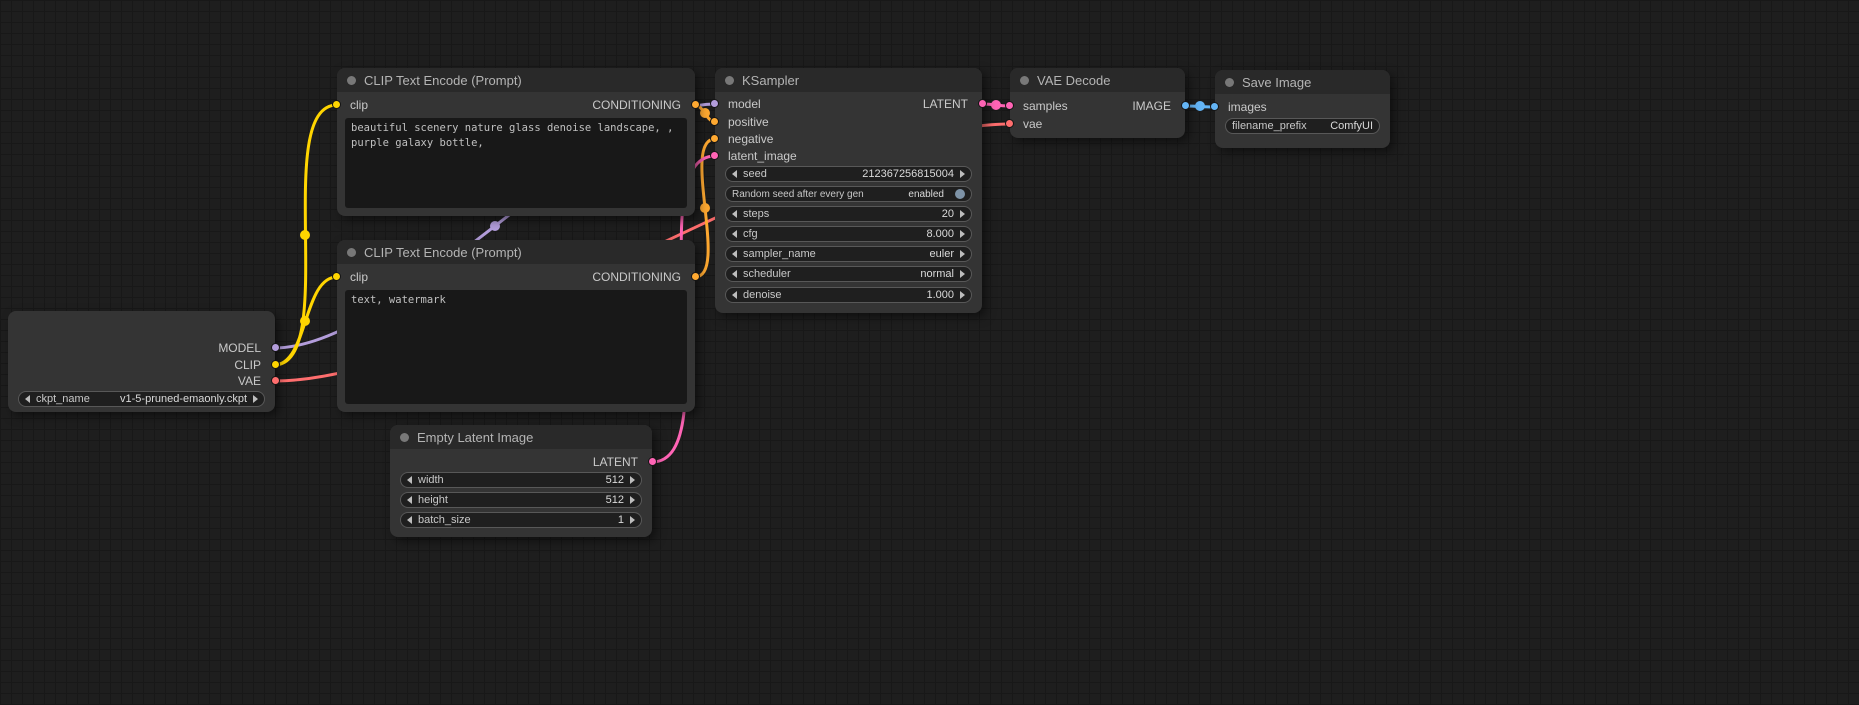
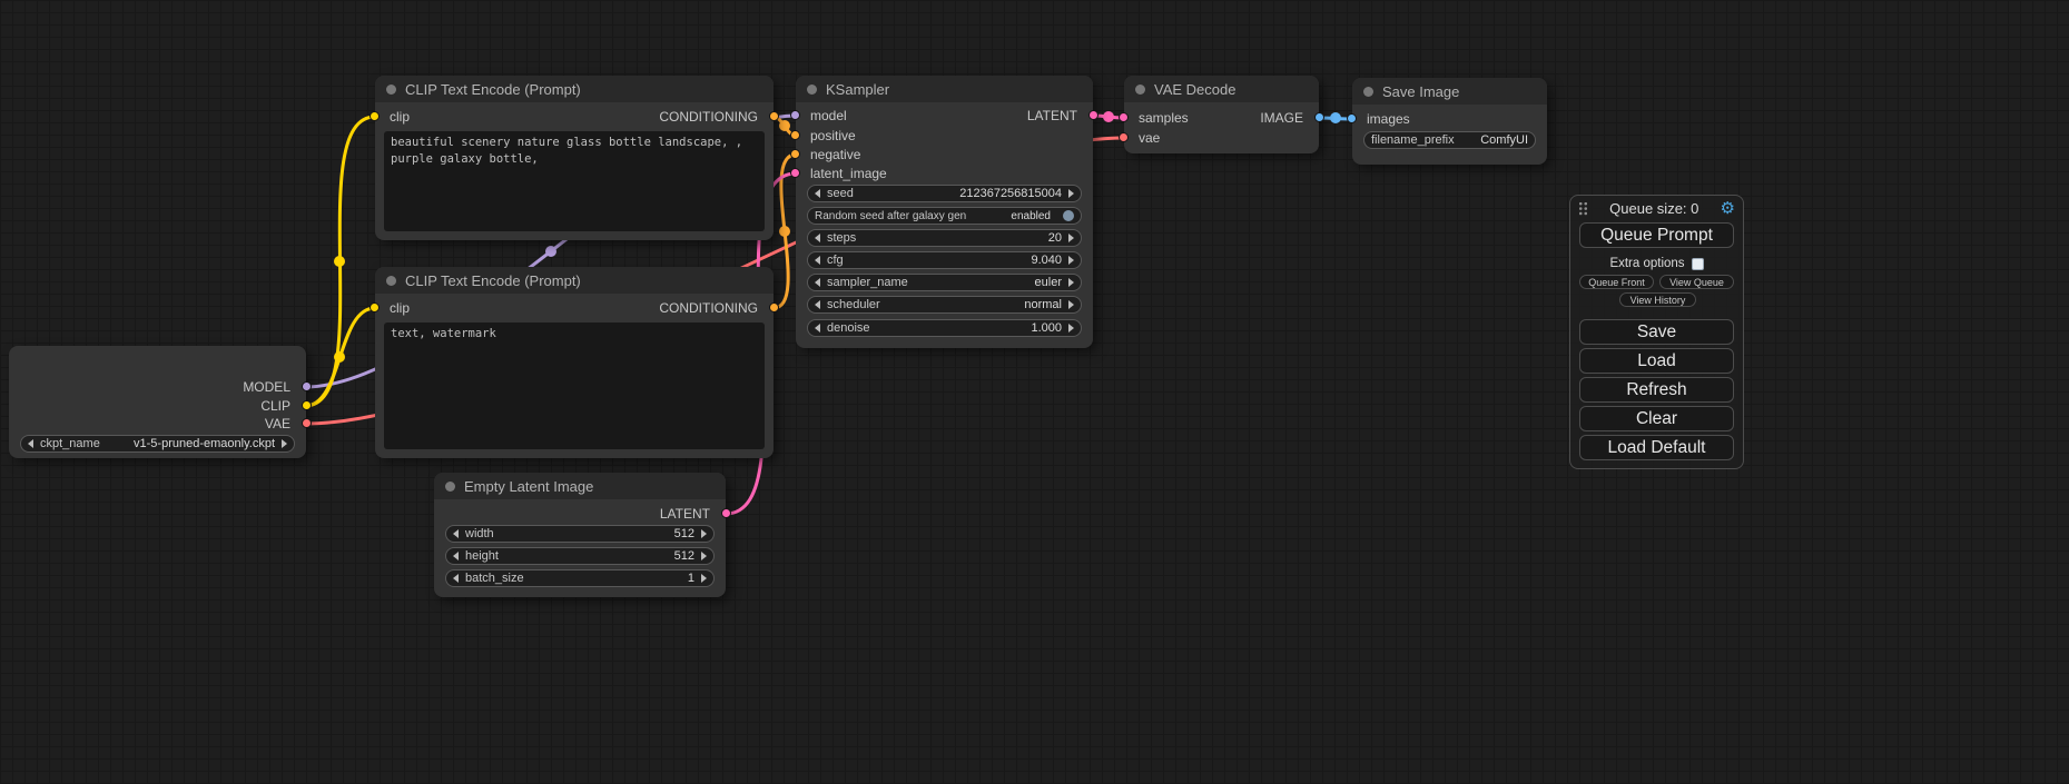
  MODEL
  CLIP
  VAE
  ckpt_name
  v1-5-pruned-emaonly.ckpt
  CLIP Text Encode (Prompt)
  clip
  CONDITIONING
- beautiful scenery nature glass denoise landscape, , purple galaxy bottle,
+ beautiful scenery nature glass bottle landscape, , purple galaxy bottle,
  CLIP Text Encode (Prompt)
  clip
  CONDITIONING
  text, watermark
  Empty Latent Image
  LATENT
  width
  512
  height
  512
  batch_size
  1
  KSampler
  model
  positive
  negative
  latent_image
  LATENT
  seed
  212367256815004
- Random seed after every gen
+ Random seed after galaxy gen
  enabled
  steps
  20
  cfg
- 8.000
+ 9.040
  sampler_name
  euler
  scheduler
  normal
  denoise
  1.000
  VAE Decode
  samples
  vae
  IMAGE
  Save Image
  images
  filename_prefix
  ComfyUI
+ Queue size: 0
+ ⚙
+ Queue Prompt
+ Extra options
+ Queue Front
+ View Queue
+ View History
+ Save
+ Load
+ Refresh
+ Clear
+ Load Default
